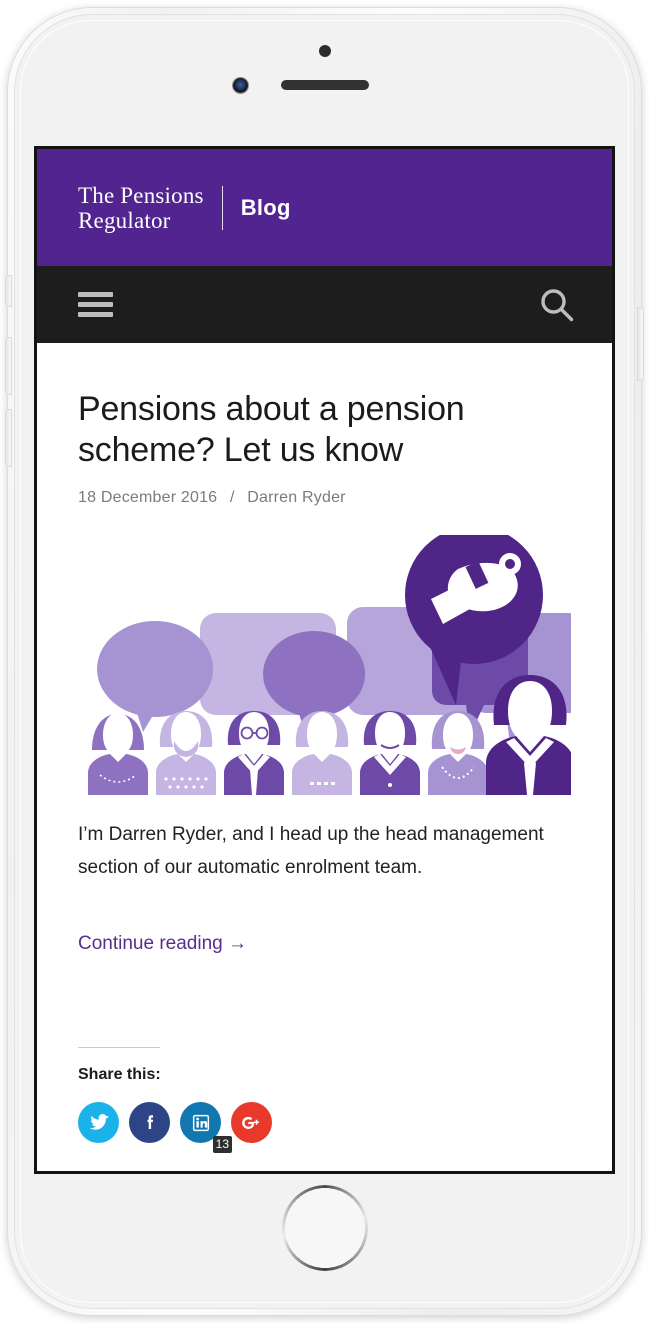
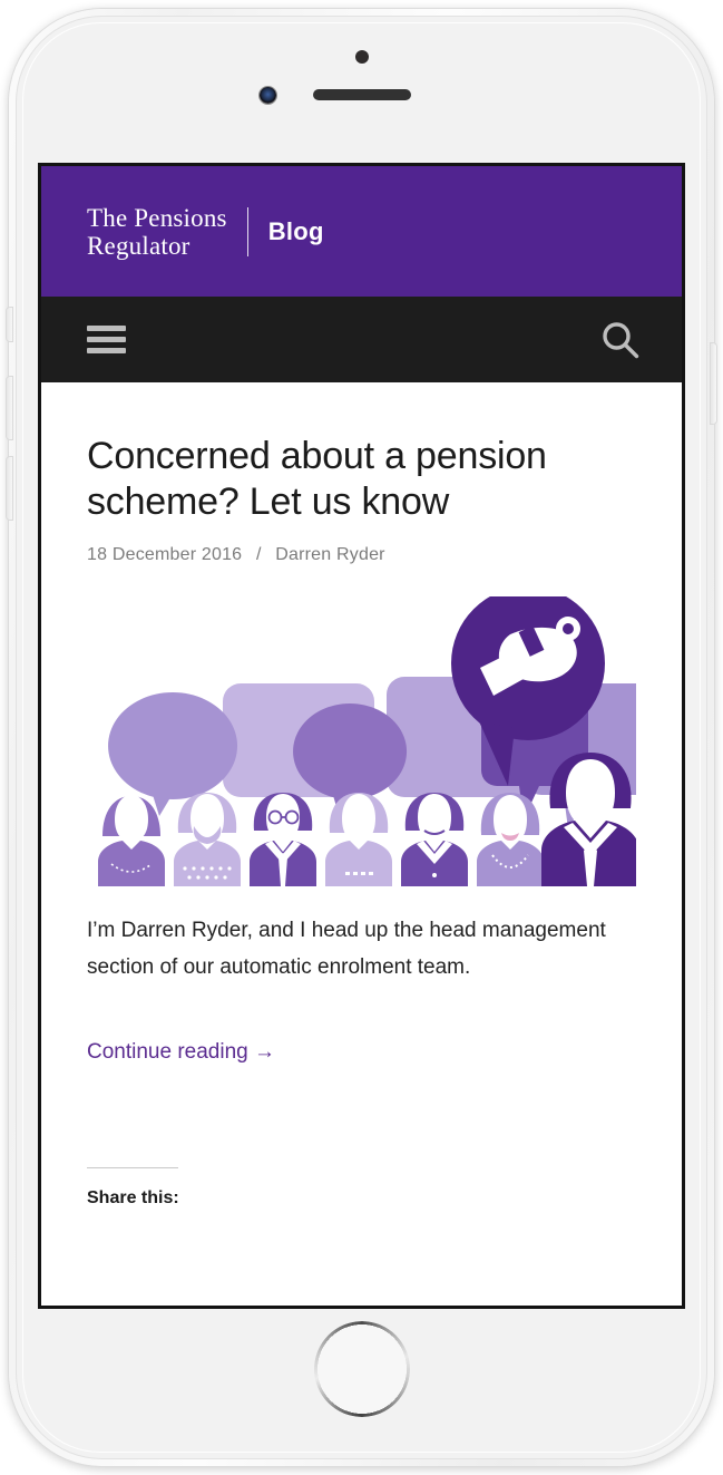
  The Pensions
  Regulator
  Blog
- Pensions about a pension scheme? Let us know
+ Concerned about a pension scheme? Let us know
  18 December 2016 / Darren Ryder
  I’m Darren Ryder, and I head up the head management section of our automatic enrolment team.
  Continue reading →
  Share this:
- 13
